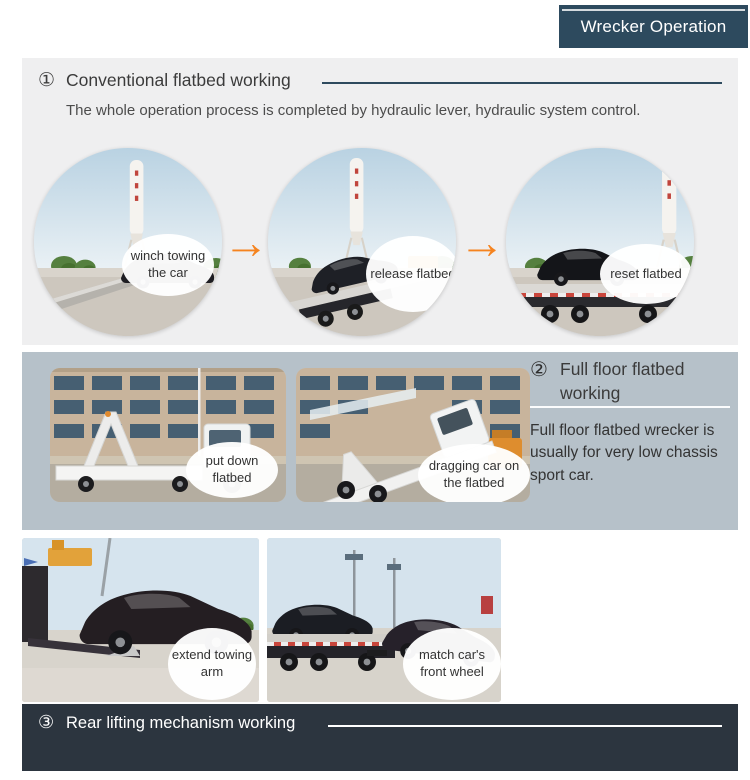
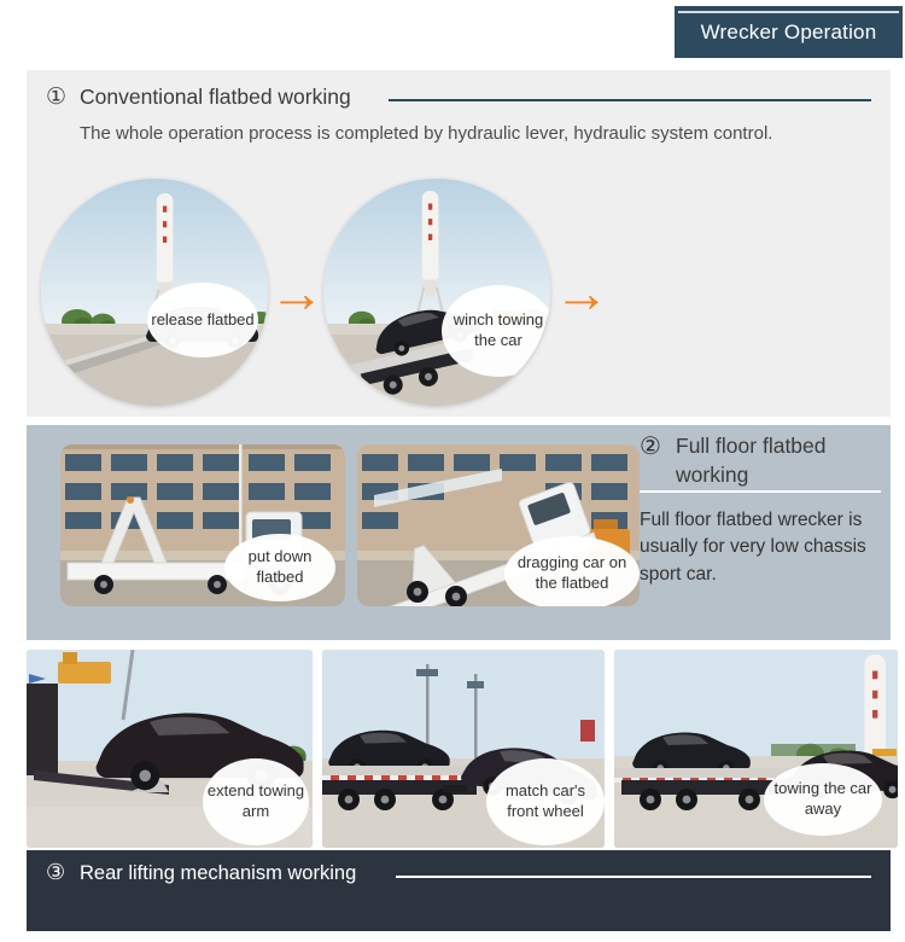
  Wrecker Operation
  ①
  Conventional flatbed working
  The whole operation process is completed by hydraulic lever, hydraulic system control.
- winch towing the car
+ release flatbed
  →
- release flatbed
+ winch towing the car
  →
- reset flatbed
  put down flatbed
  dragging car on the flatbed
  ②
  Full floor flatbed working
  Full floor flatbed wrecker is usually for very low chassis sport car.
  extend towing arm
  match car's front wheel
+ towing the car away
  ③
  Rear lifting mechanism working
